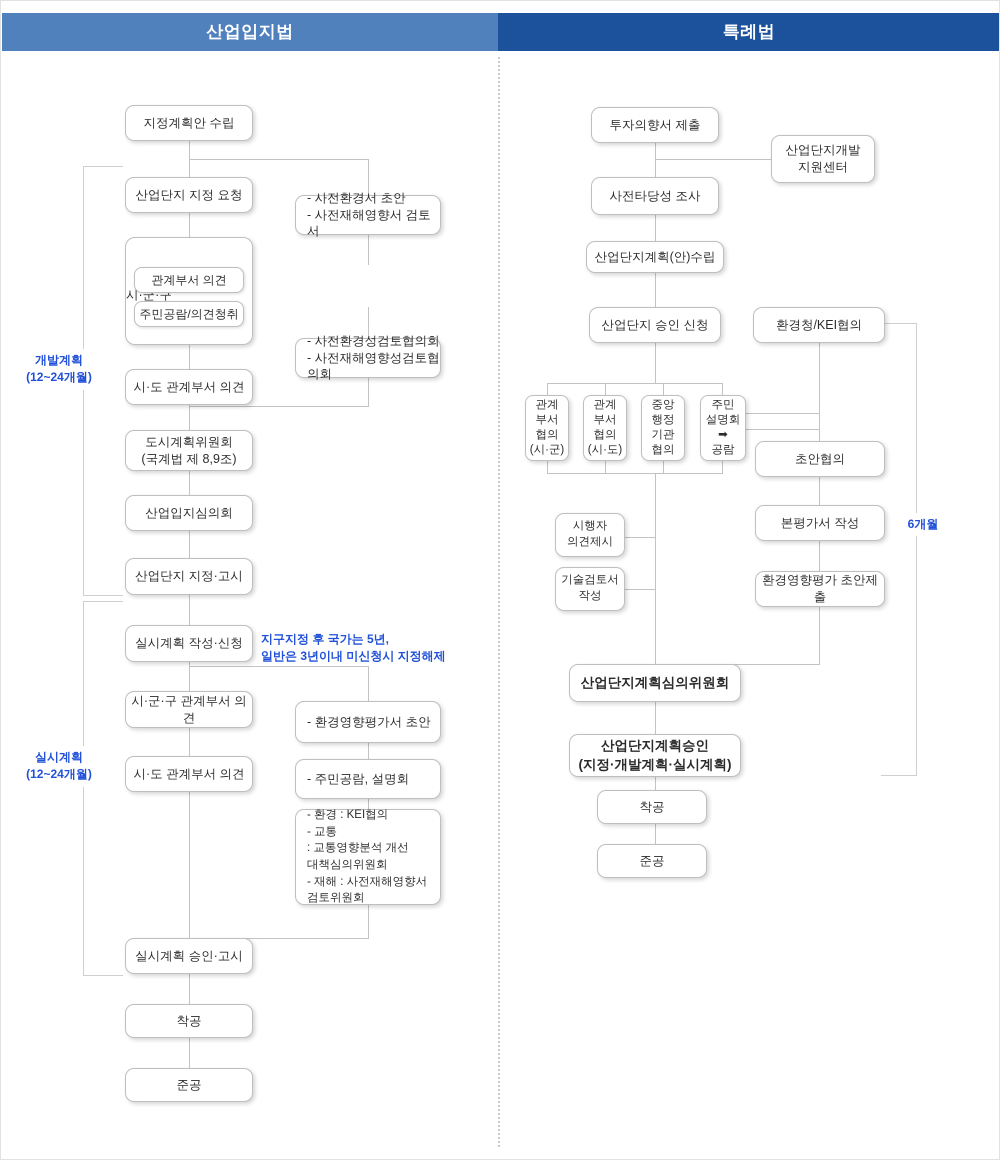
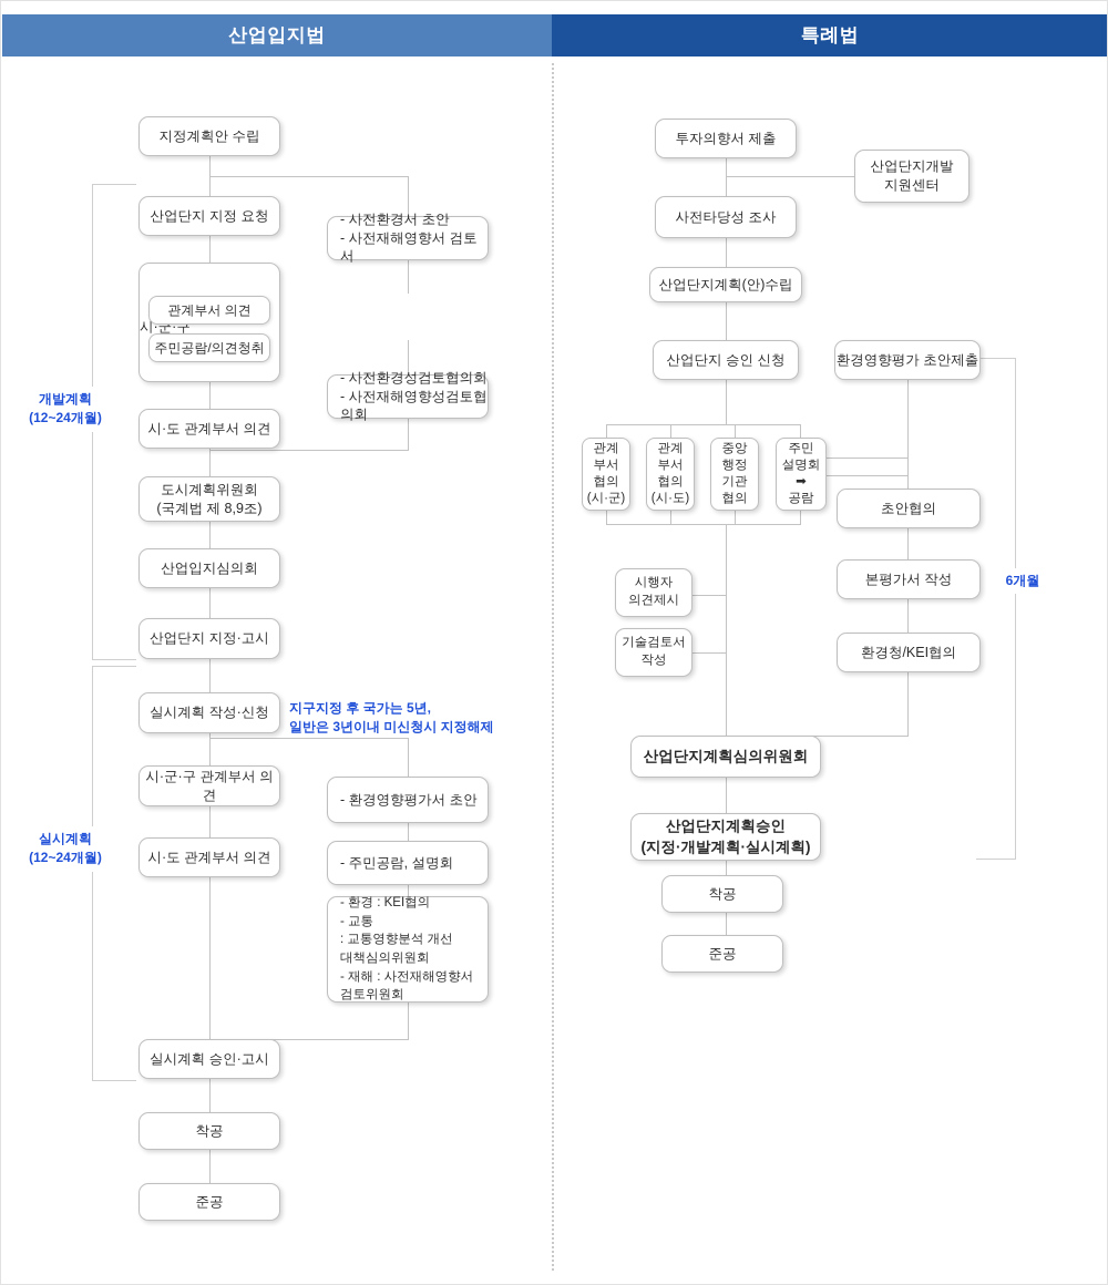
  산업입지법
  특례법
  개발계획
  (12~24개월)
  실시계획
  (12~24개월)
  지정계획안 수립
  산업단지 지정 요청
  시·군·구
  관계부서 의견
  주민공람/의견청취
  시·도 관계부서 의견
  도시계획위원회
  (국계법 제 8,9조)
  산업입지심의회
  산업단지 지정·고시
  실시계획 작성·신청
  지구지정 후 국가는 5년,
  일반은 3년이내 미신청시 지정해제
  시·군·구 관계부서 의견
  시·도 관계부서 의견
  실시계획 승인·고시
  착공
  준공
  - 사전환경서 초안
  - 사전재해영향서 검토서
  - 사전환경성검토협의회
  - 사전재해영향성검토협의회
  - 환경영향평가서 초안
  - 주민공람, 설명회
  - 환경 : KEI협의
  - 교통
  : 교통영향분석 개선
  대책심의위원회
  - 재해 : 사전재해영향서
  검토위원회
  6개월
  투자의향서 제출
  산업단지개발
  지원센터
  사전타당성 조사
  산업단지계획(안)수립
  산업단지 승인 신청
- 환경청/KEI협의
+ 환경영향평가 초안제출
  관계
  부서
  협의
  (시·군)
  관계
  부서
  협의
  (시·도)
  중앙
  행정
  기관
  협의
  주민
  설명회
  ➡
  공람
  시행자
  의견제시
  기술검토서
  작성
  초안협의
  본평가서 작성
- 환경영향평가 초안제출
+ 환경청/KEI협의
  산업단지계획심의위원회
  산업단지계획승인
  (지정·개발계획·실시계획)
  착공
  준공
